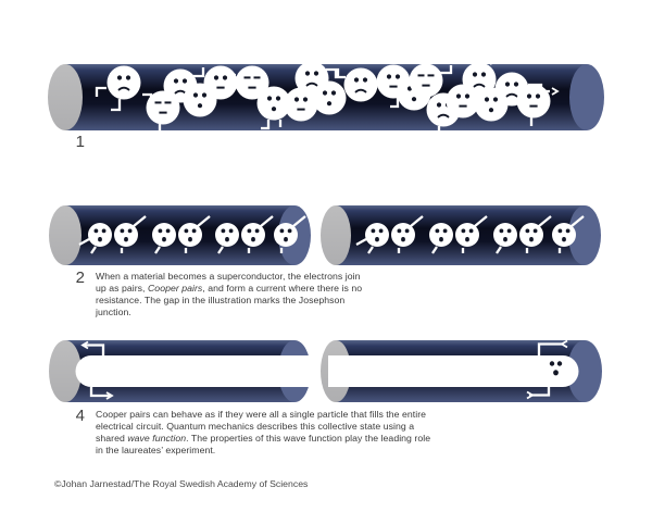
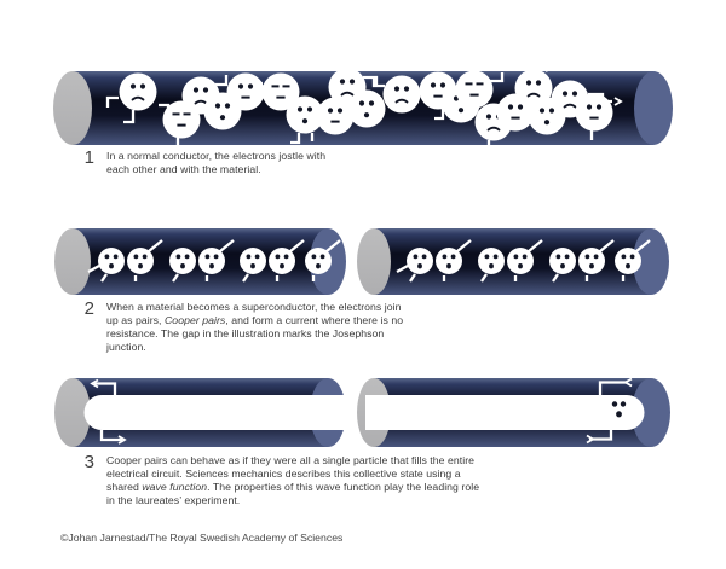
  1
+ In a normal conductor, the electrons jostle with each other and with the material.
  2
  When a material becomes a superconductor, the electrons join up as pairs, Cooper pairs, and form a current where there is no resistance. The gap in the illustration marks the Josephson junction.
- 4
+ 3
- Cooper pairs can behave as if they were all a single particle that fills the entire electrical circuit. Quantum mechanics describes this collective state using a shared wave function. The properties of this wave function play the leading role in the laureates’ experiment.
+ Cooper pairs can behave as if they were all a single particle that fills the entire electrical circuit. Sciences mechanics describes this collective state using a shared wave function. The properties of this wave function play the leading role in the laureates’ experiment.
  ©Johan Jarnestad/The Royal Swedish Academy of Sciences
